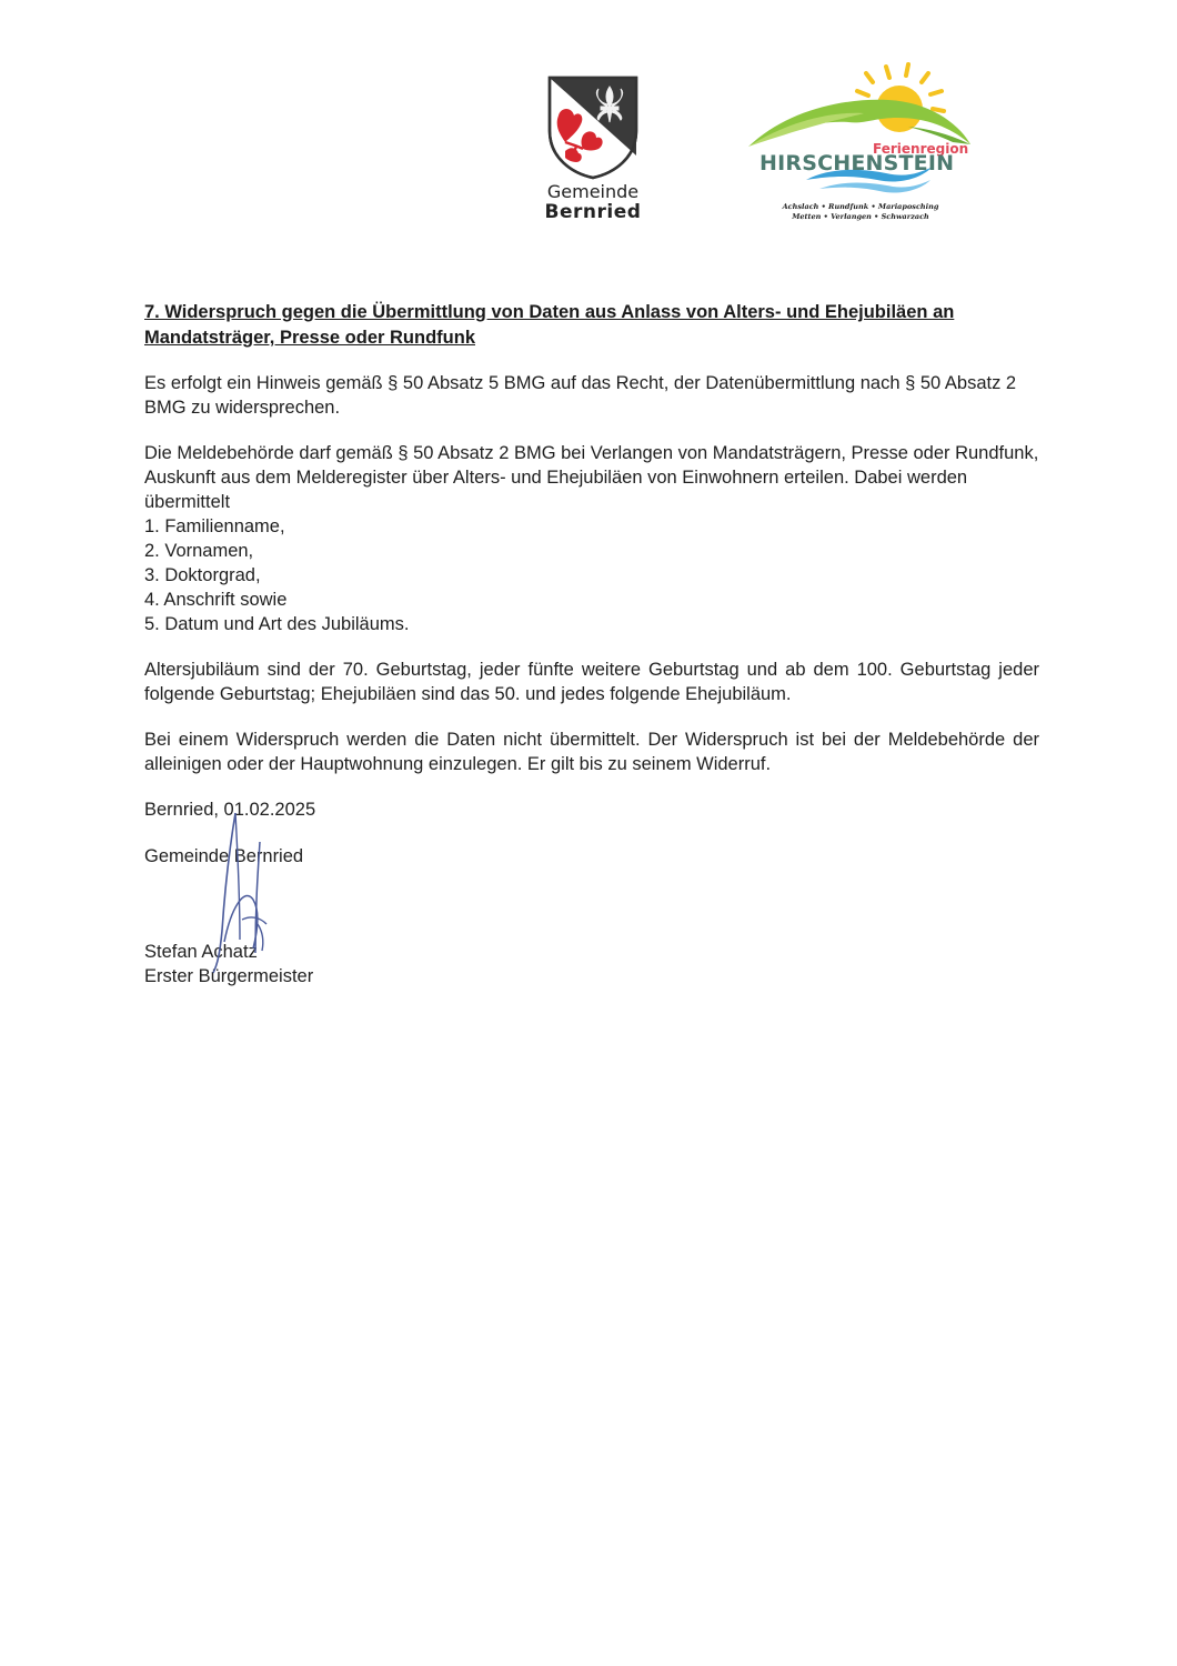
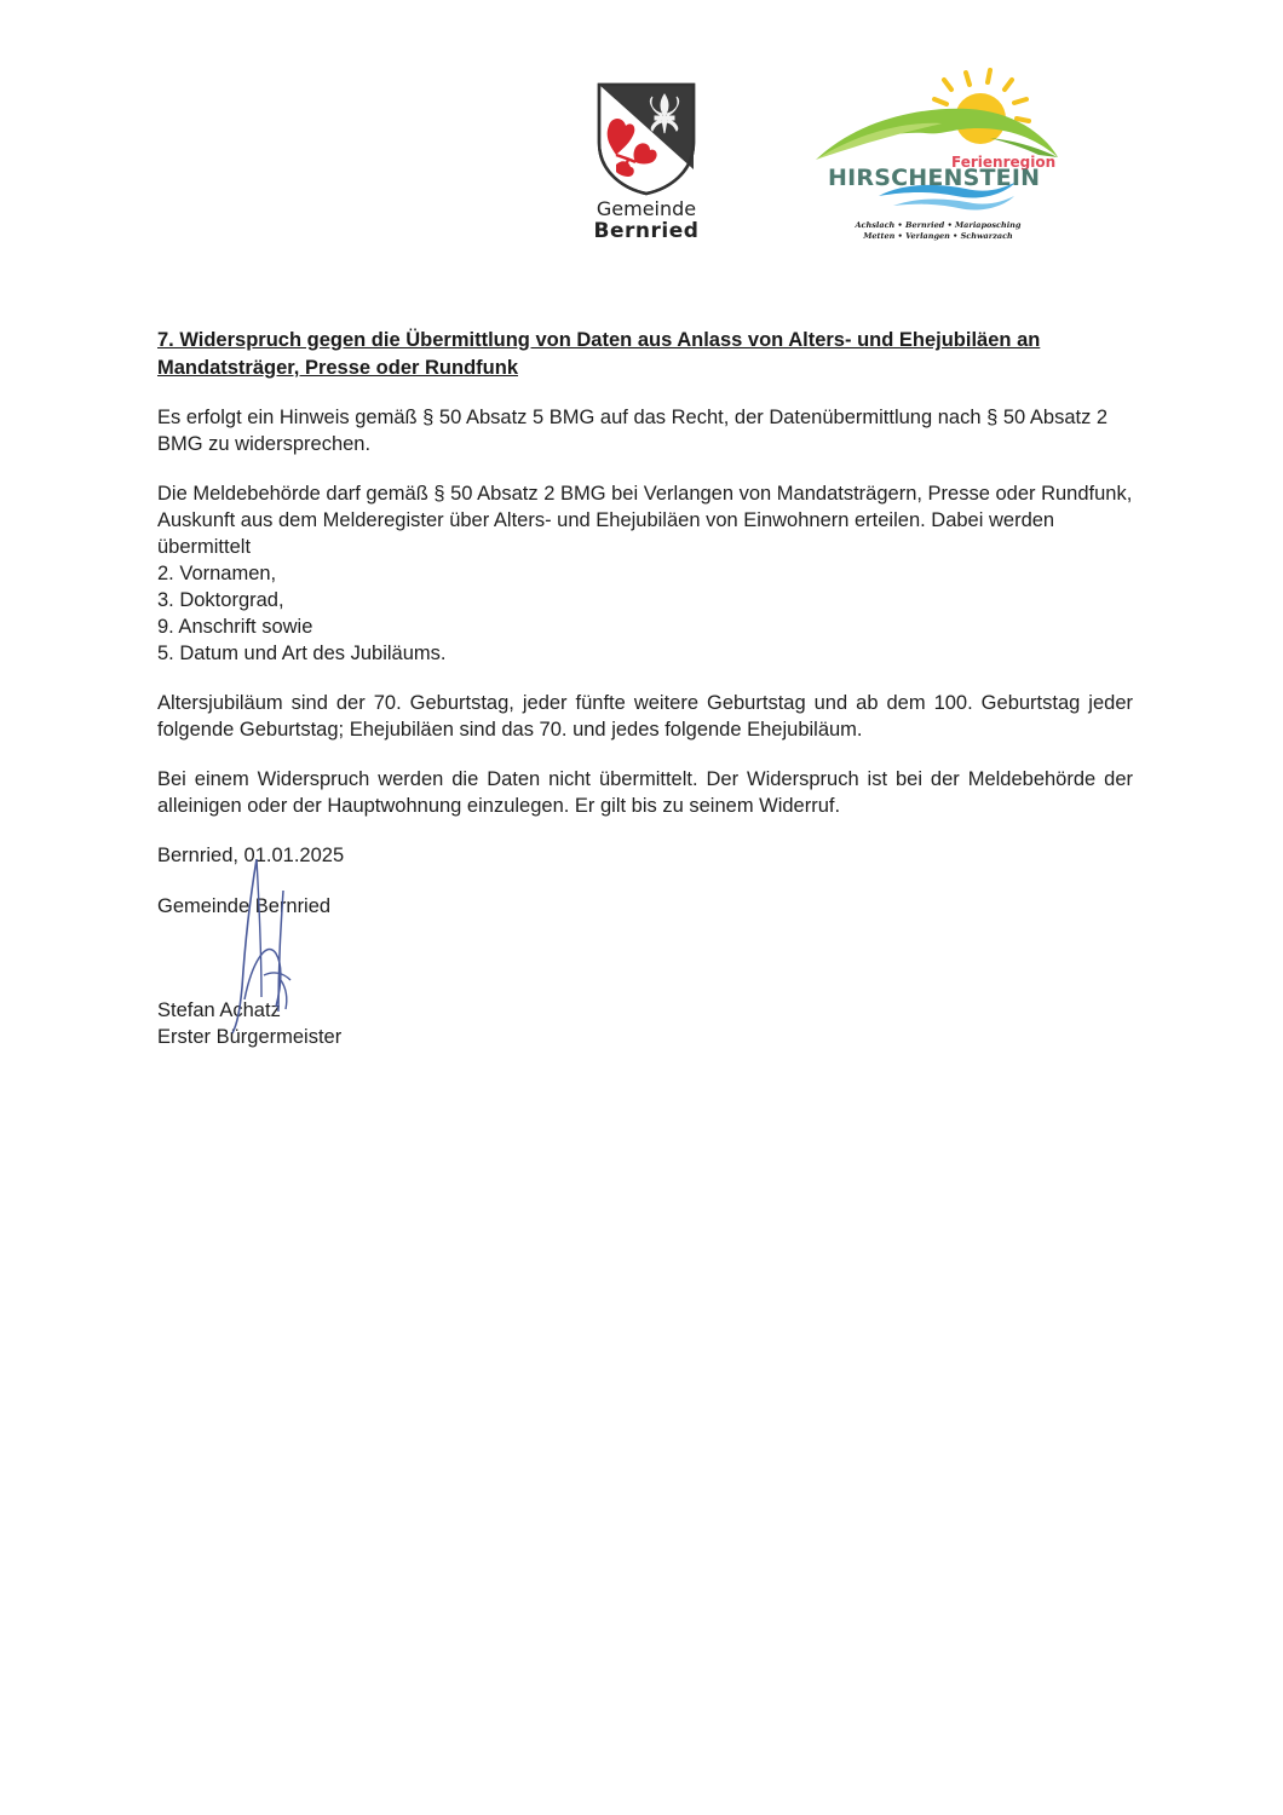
  Gemeinde
  Bernried
  Ferienregion
  HIRSCHENSTEIN
- Achslach • Rundfunk • Mariaposching
+ Achslach • Bernried • Mariaposching
  Metten • Verlangen • Schwarzach
  7. Widerspruch gegen die Übermittlung von Daten aus Anlass von Alters- und Ehejubiläen an Mandatsträger, Presse oder Rundfunk
  Es erfolgt ein Hinweis gemäß § 50 Absatz 5 BMG auf das Recht, der Datenübermittlung nach § 50 Absatz 2 BMG zu widersprechen.
  Die Meldebehörde darf gemäß § 50 Absatz 2 BMG bei Verlangen von Mandatsträgern, Presse oder Rundfunk, Auskunft aus dem Melderegister über Alters- und Ehejubiläen von Einwohnern erteilen. Dabei werden übermittelt
- 1. Familienname,
  2. Vornamen,
  3. Doktorgrad,
- 4. Anschrift sowie
+ 9. Anschrift sowie
  5. Datum und Art des Jubiläums.
- Altersjubiläum sind der 70. Geburtstag, jeder fünfte weitere Geburtstag und ab dem 100. Geburtstag jeder folgende Geburtstag; Ehejubiläen sind das 50. und jedes folgende Ehejubiläum.
+ Altersjubiläum sind der 70. Geburtstag, jeder fünfte weitere Geburtstag und ab dem 100. Geburtstag jeder folgende Geburtstag; Ehejubiläen sind das 70. und jedes folgende Ehejubiläum.
  Bei einem Widerspruch werden die Daten nicht übermittelt. Der Widerspruch ist bei der Meldebehörde der alleinigen oder der Hauptwohnung einzulegen. Er gilt bis zu seinem Widerruf.
- Bernried, 01.02.2025
+ Bernried, 01.01.2025
  Gemeinde Benried
  Stefan Achatz
  Erster Bürgermeister
